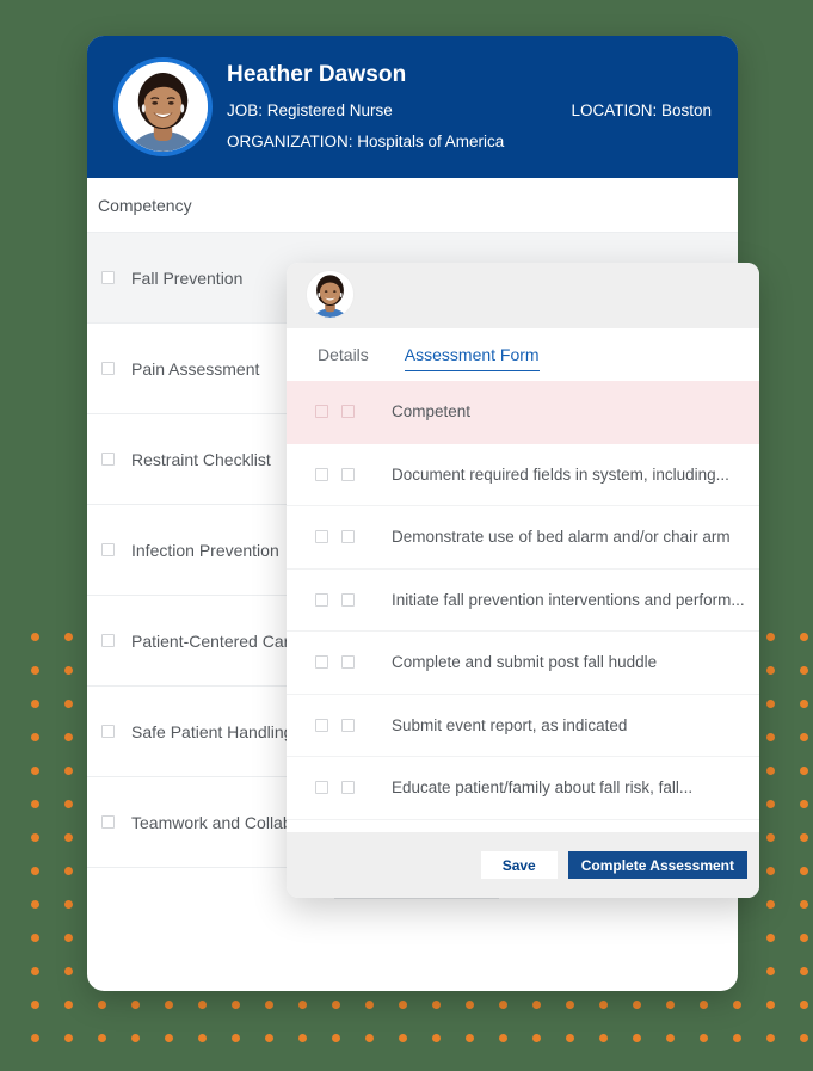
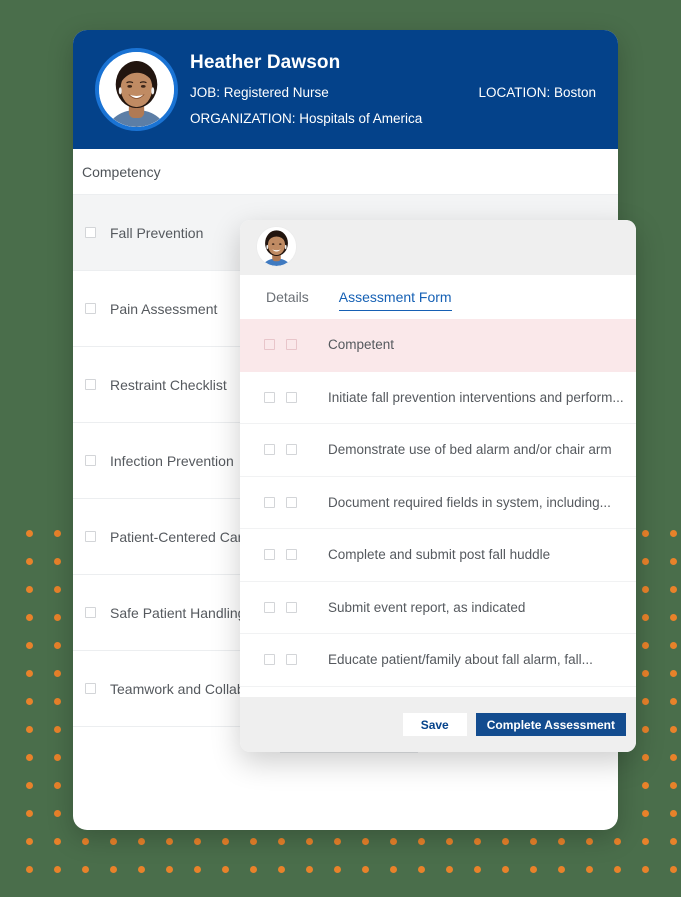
  Heather Dawson
  JOB: Registered Nurse
  LOCATION: Boston
  ORGANIZATION: Hospitals of America
  Competency
  Fall Prevention
  Pain Assessment
  Restraint Checklist
  Infection Prevention
  Patient-Centered Ca
  Safe Patient Handlin
  Details
  Assessment Form
  Competent
- Document required fields in system, including...
+ Initiate fall prevention interventions and perform...
  Demonstrate use of bed alarm and/or chair arm
- Initiate fall prevention interventions and perform...
+ Document required fields in system, including...
  Complete and submit post fall huddle
  Submit event report, as indicated
- Educate patient/family about fall risk, fall...
+ Educate patient/family about fall alarm, fall...
  Save
  Complete Assessment
